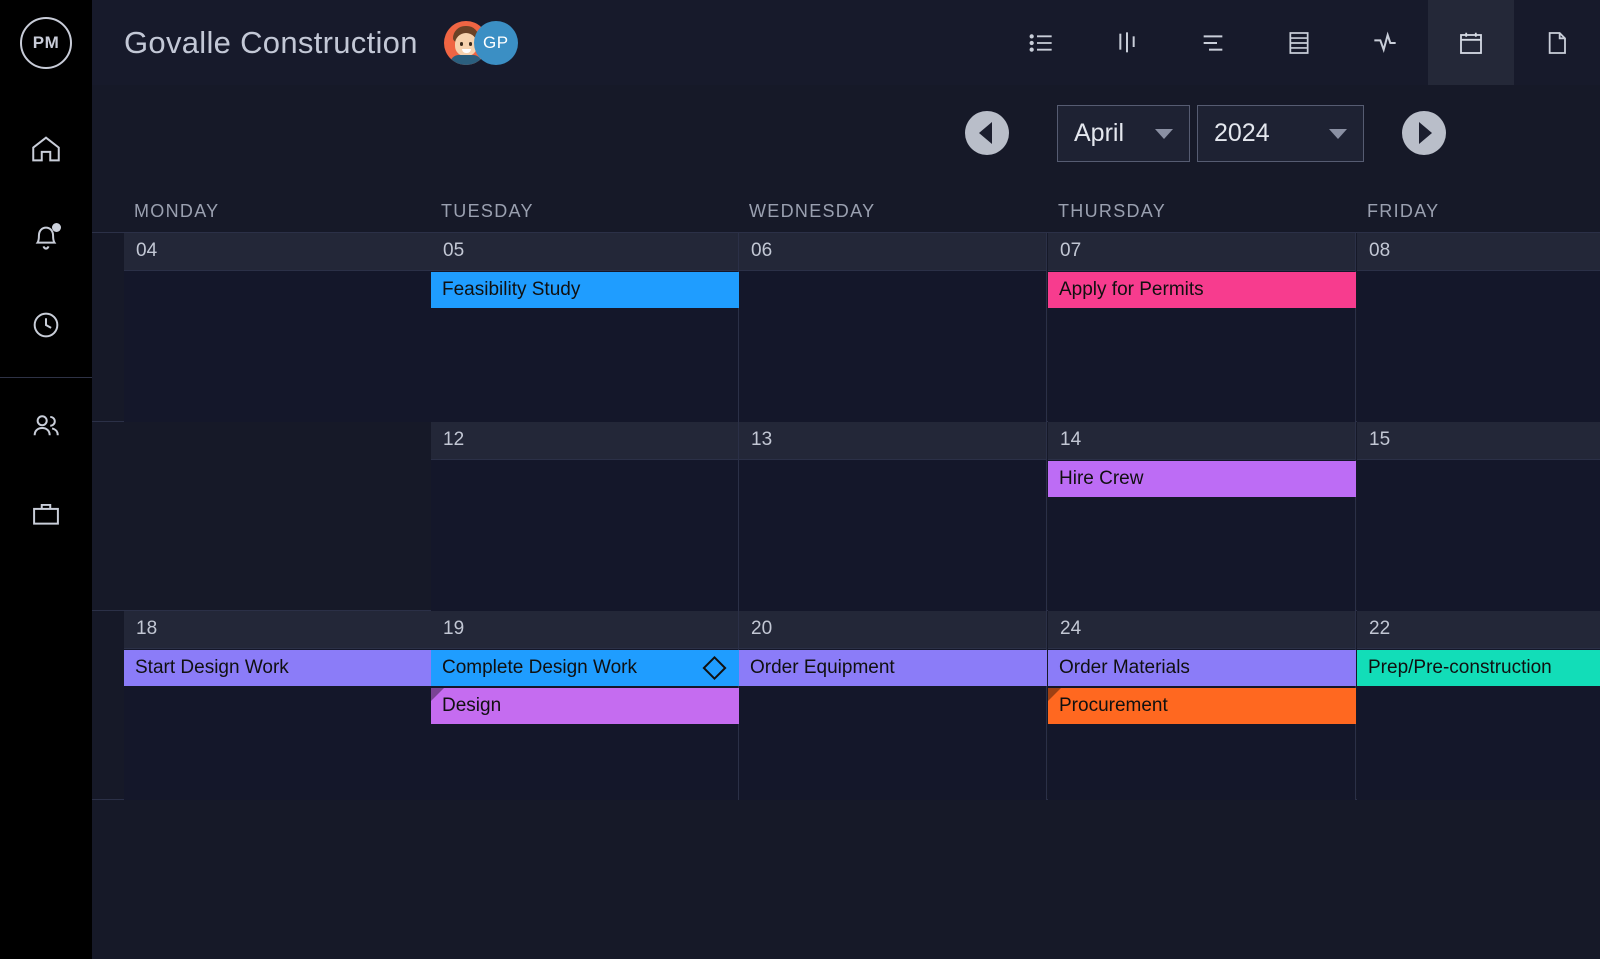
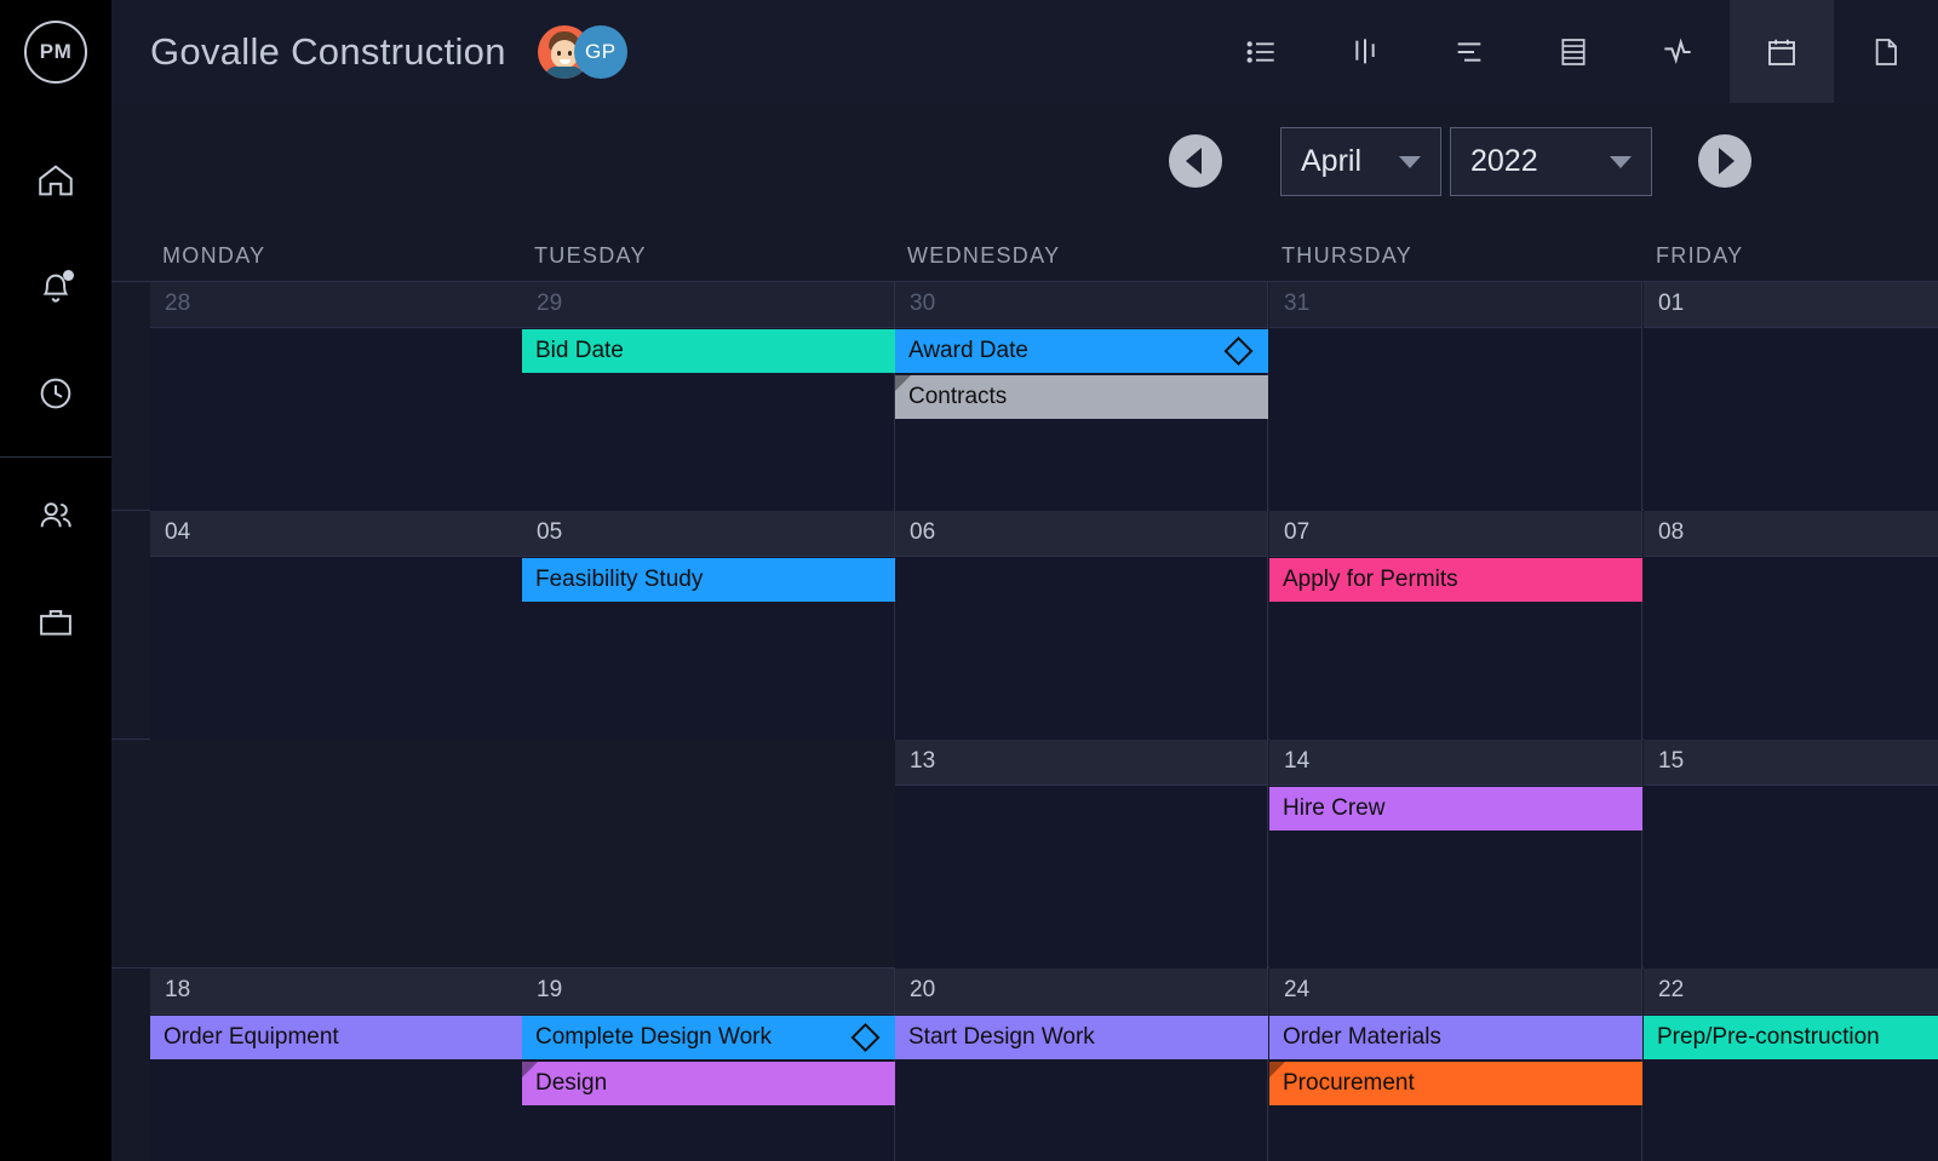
  PM
  Govalle Construction
  GP
  April
- 2024
+ 2022
  MONDAY
  TUESDAY
  WEDNESDAY
  THURSDAY
  FRIDAY
+ 28
+ 29
+ 30
+ 31
+ 01
+ Bid Date
+ Award Date
+ Contracts
  04
  05
  06
  07
  08
  Feasibility Study
  Apply for Permits
- 12
  13
  14
  15
  Hire Crew
  18
  19
  20
  24
  22
- Start Design Work
+ Order Equipment
  Complete Design Work
- Order Equipment
+ Start Design Work
  Order Materials
  Prep/Pre-construction
  Design
  Procurement
